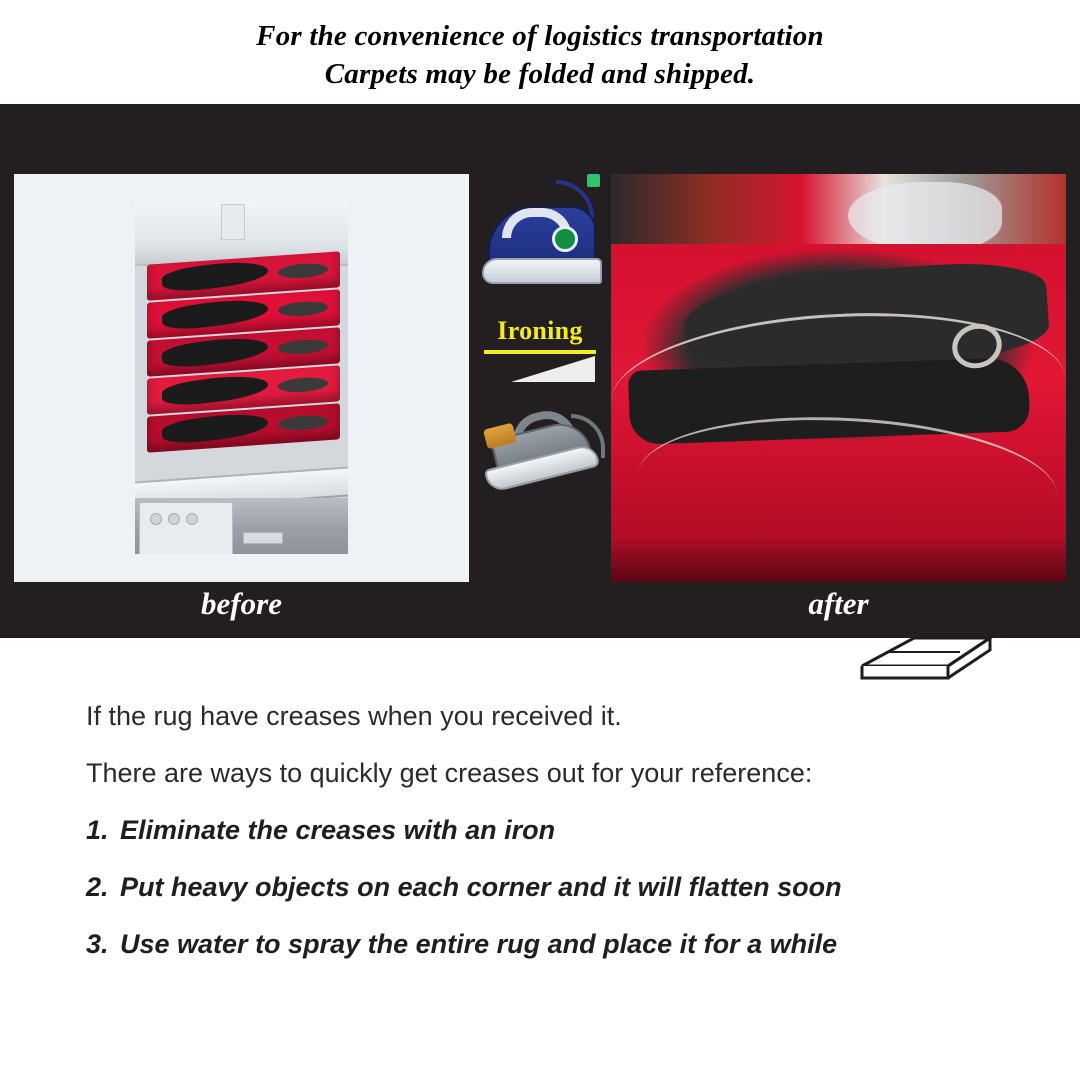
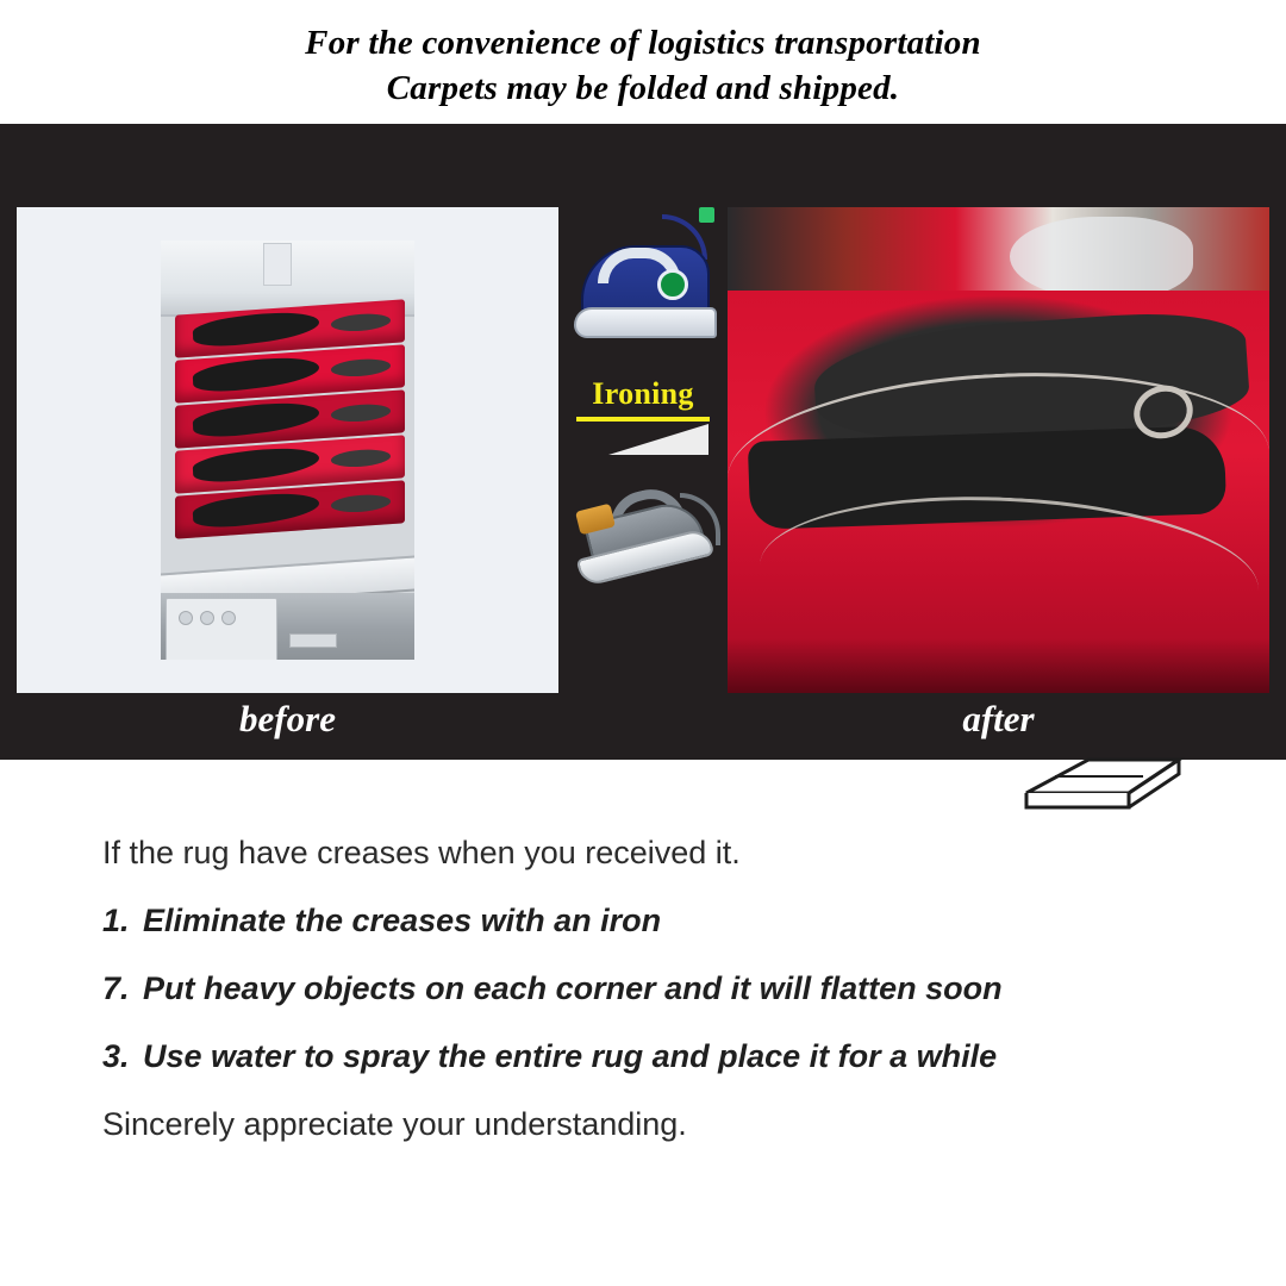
  For the convenience of logistics transportation
  Carpets may be folded and shipped.
  before
  Ironing
  after
  If the rug have creases when you received it.
- There are ways to quickly get creases out for your reference:
  1. Eliminate the creases with an iron
- 2. Put heavy objects on each corner and it will flatten soon
+ 7. Put heavy objects on each corner and it will flatten soon
  3. Use water to spray the entire rug and place it for a while
+ Sincerely appreciate your understanding.
